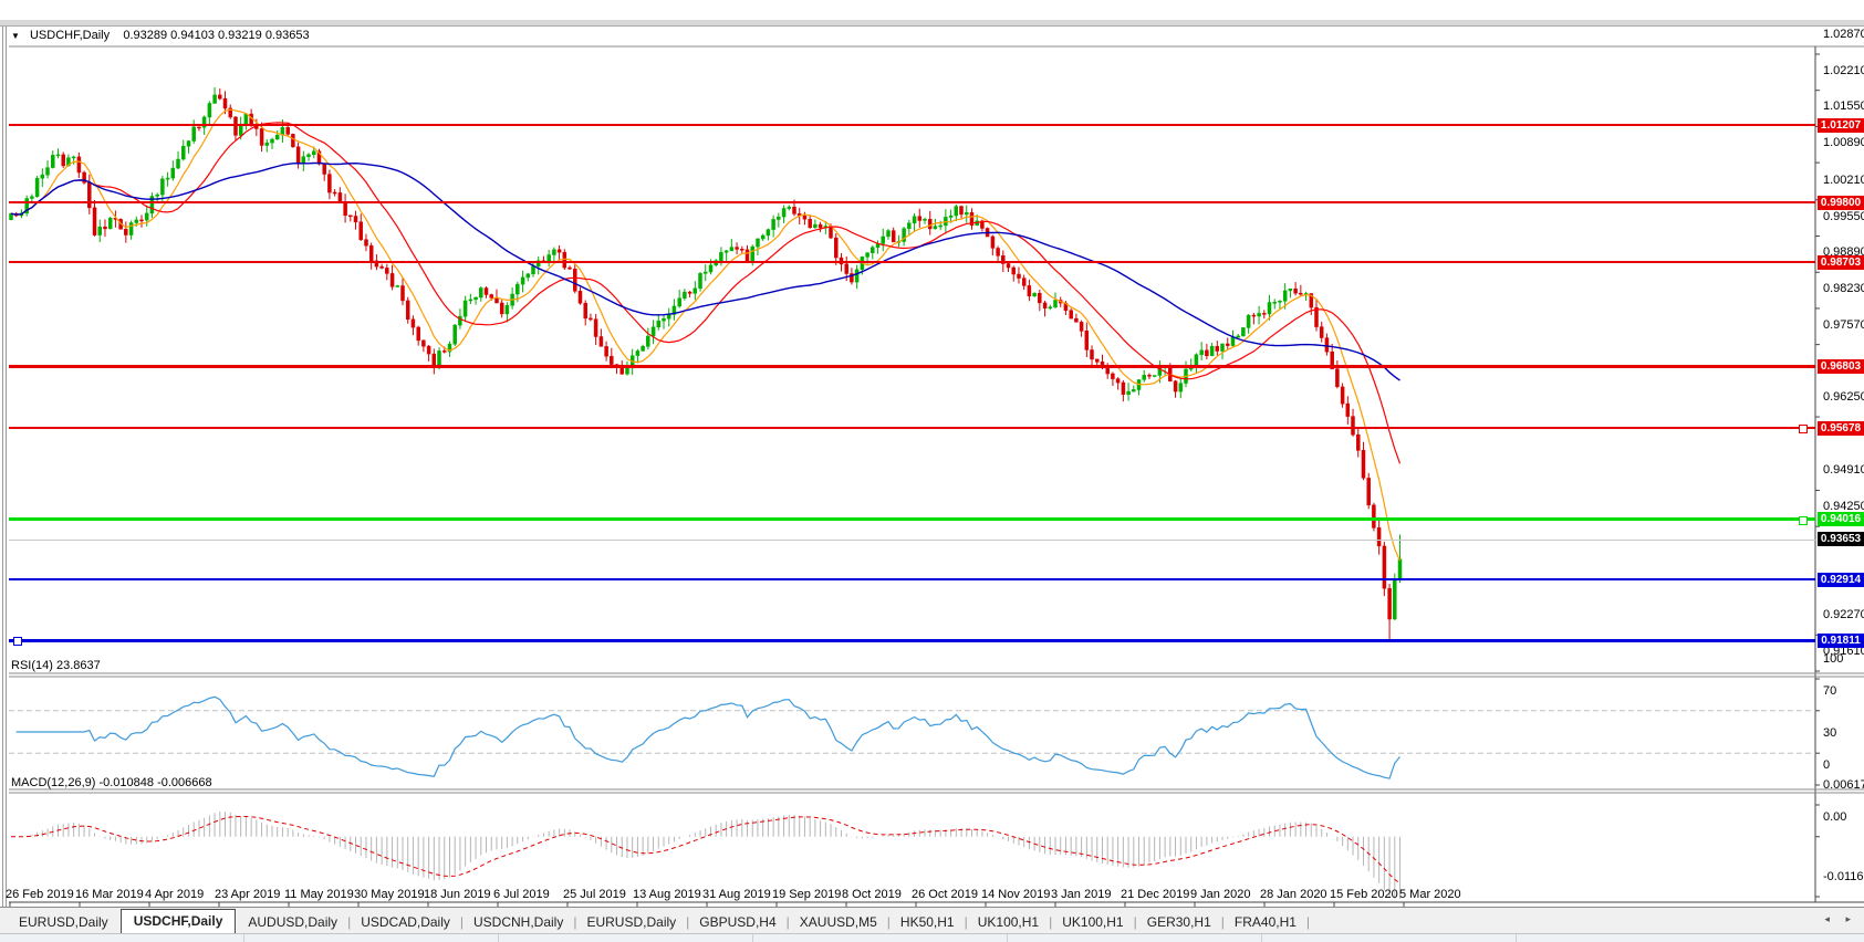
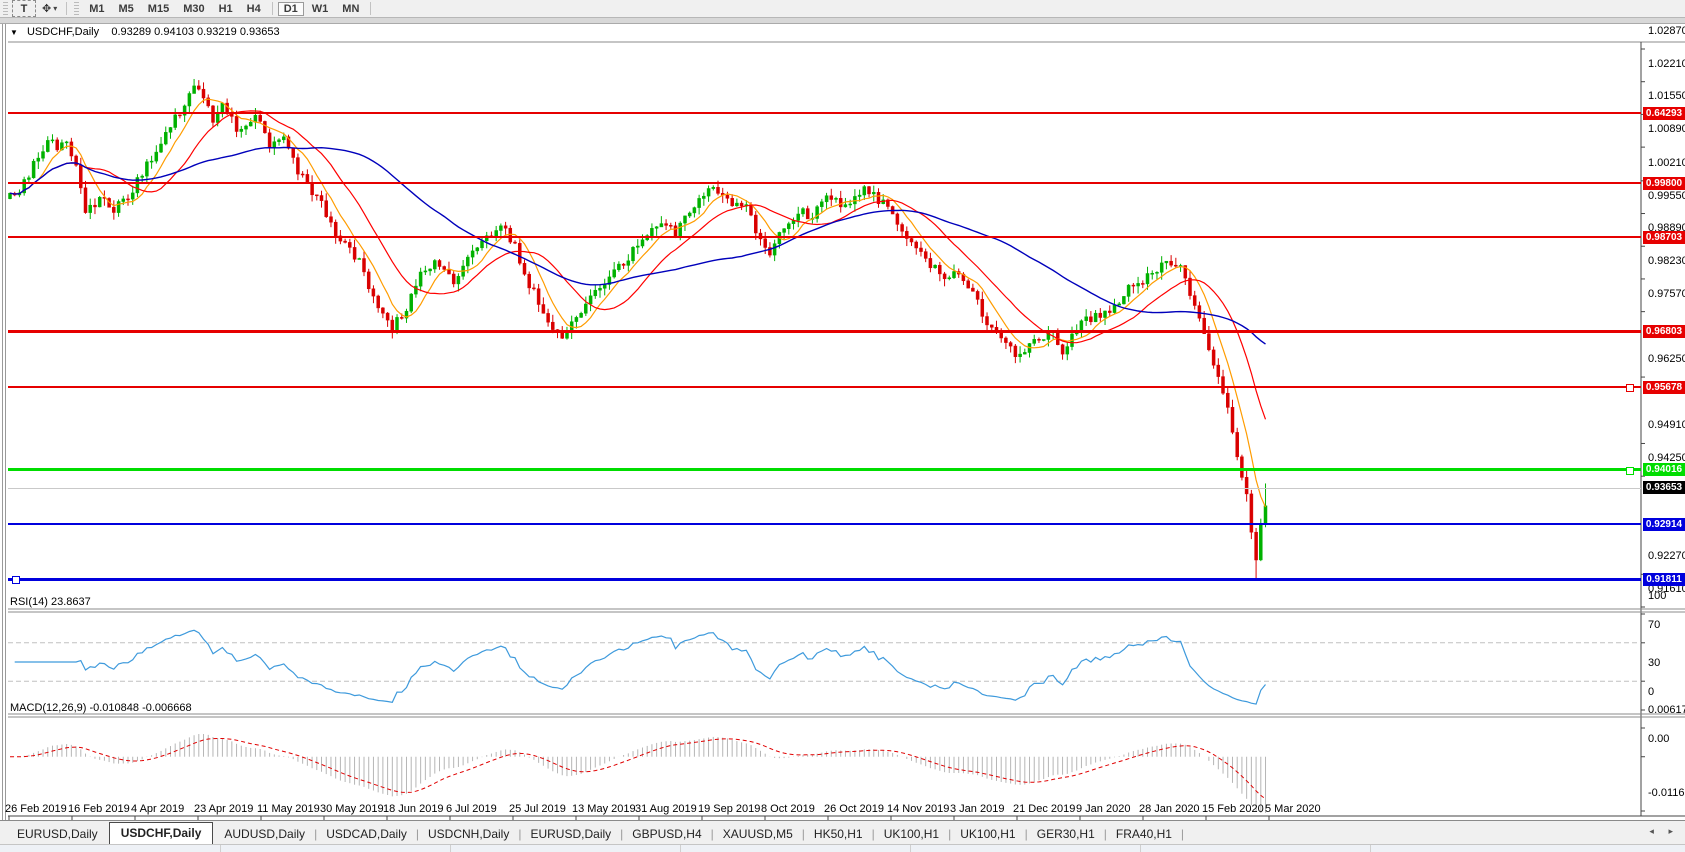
+ T
+ ✥
+ ▾
+ M1
+ M5
+ M15
+ M30
+ H1
+ H4
+ D1
+ W1
+ MN
  ▼ USDCHF,Daily 0.93289 0.94103 0.93219 0.93653
  RSI(14) 23.8637
  MACD(12,26,9) -0.010848 -0.006668
  1.0287
  1.0221
  1.0155
  1.0089
  1.0021
  0.9955
  0.9889
  0.9823
  0.9757
  0.9625
  0.9491
  0.9425
  0.9227
  0.9161
  100
  70
  30
  0
  0.0061
  0.00
  -0.0116
- 1.01207
+ 0.64293
  0.99800
  0.98703
  0.96803
  0.95678
  0.94016
  0.92914
  0.91811
  0.93653
  26 Feb 2019
- 16 Mar 2019
+ 16 Feb 2019
  4 Apr 2019
  23 Apr 2019
  11 May 2019
  30 May 2019
  18 Jun 2019
  6 Jul 2019
  25 Jul 2019
- 13 Aug 2019
+ 13 May 2019
  31 Aug 2019
  19 Sep 2019
  8 Oct 2019
  26 Oct 2019
  14 Nov 2019
  3 Jan 2019
  21 Dec 2019
  9 Jan 2020
  28 Jan 2020
  15 Feb 2020
  5 Mar 2020
  EURUSD,Daily
  USDCHF,Daily
  AUDUSD,Daily
  |
  USDCAD,Daily
  |
  USDCNH,Daily
  |
  EURUSD,Daily
  |
  GBPUSD,H4
  |
  XAUUSD,M5
  |
  HK50,H1
  |
  UK100,H1
  |
  UK100,H1
  |
  GER30,H1
  |
  FRA40,H1
  |
  ◂ ▸
